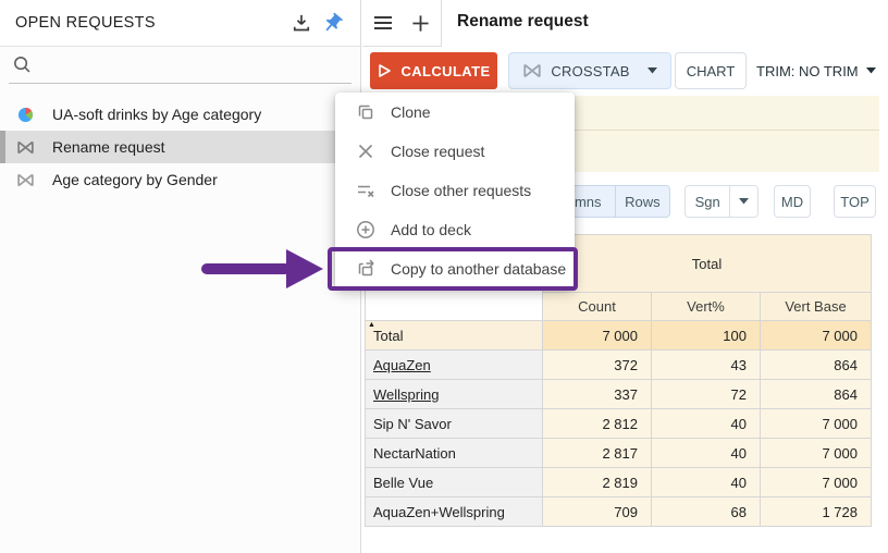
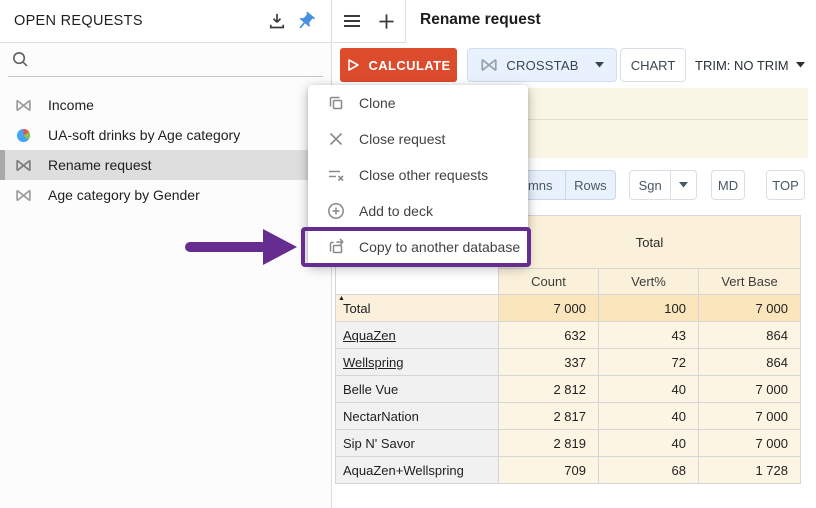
  OPEN REQUESTS
+ Income
  UA-soft drinks by Age category
  Rename request
  Age category by Gender
  Rename request
  CALCULATE
  CROSSTAB
  CHART
  TRIM: NO TRIM
  Rows
  Sgn
  MD
  TOP
  	Total
  Count	Vert%	Vert Base
  Total	7 000	100	7 000
- AquaZen	372	43	864
+ AquaZen	632	43	864
  Wellspring	337	72	864
- Sip N' Savor	2 812	40	7 000
+ Belle Vue	2 812	40	7 000
  NectarNation	2 817	40	7 000
- Belle Vue	2 819	40	7 000
+ Sip N' Savor	2 819	40	7 000
  AquaZen+Wellspring	709	68	1 728
  Clone
  Close request
  Close other requests
  Add to deck
  Copy to another database
